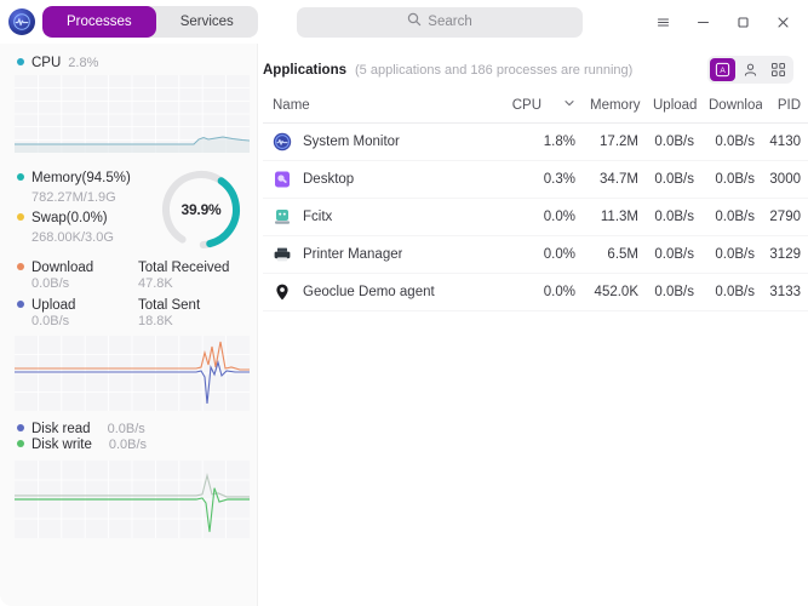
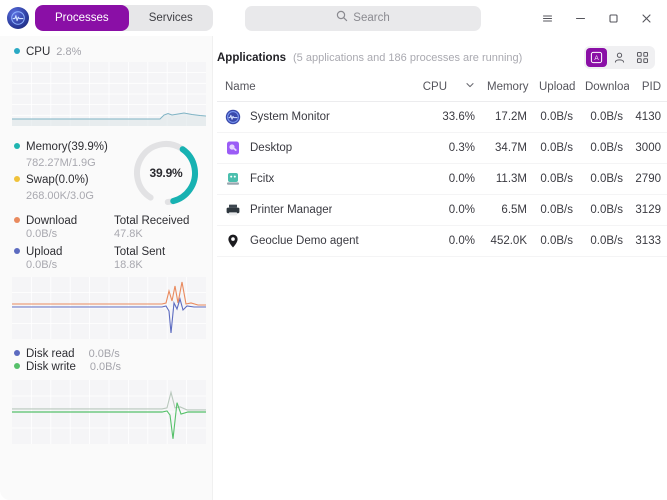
  Processes
  Services
  Search
  CPU
  2.8%
- Memory(94.5%)
+ Memory(39.9%)
  782.27M/1.9G
  Swap(0.0%)
  268.00K/3.0G
  39.9%
  Download
  0.0B/s
  Total Received
  47.8K
  Upload
  0.0B/s
  Total Sent
  18.8K
  Disk read
  0.0B/s
  Disk write
  0.0B/s
  Applications
  (5 applications and 186 processes are running)
  Name	CPU	Memory	Upload	Downloa	PID
- System Monitor	1.8%	17.2M	0.0B/s	0.0B/s	4130
+ System Monitor	33.6%	17.2M	0.0B/s	0.0B/s	4130
  Desktop	0.3%	34.7M	0.0B/s	0.0B/s	3000
  Fcitx	0.0%	11.3M	0.0B/s	0.0B/s	2790
  Printer Manager	0.0%	6.5M	0.0B/s	0.0B/s	3129
  Geoclue Demo agent	0.0%	452.0K	0.0B/s	0.0B/s	3133
